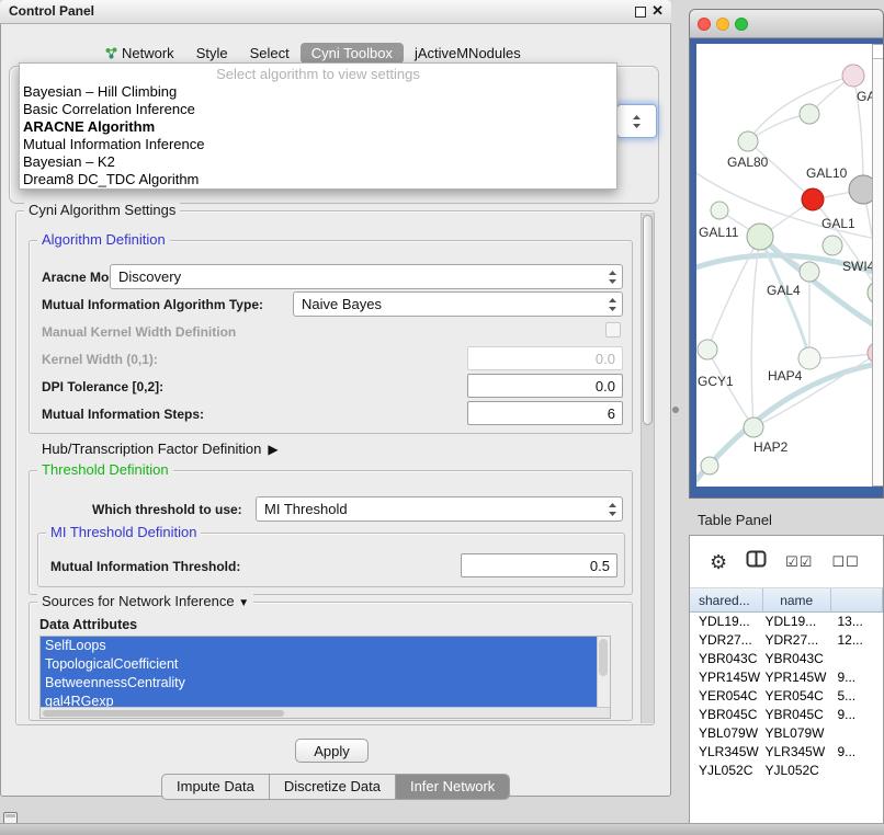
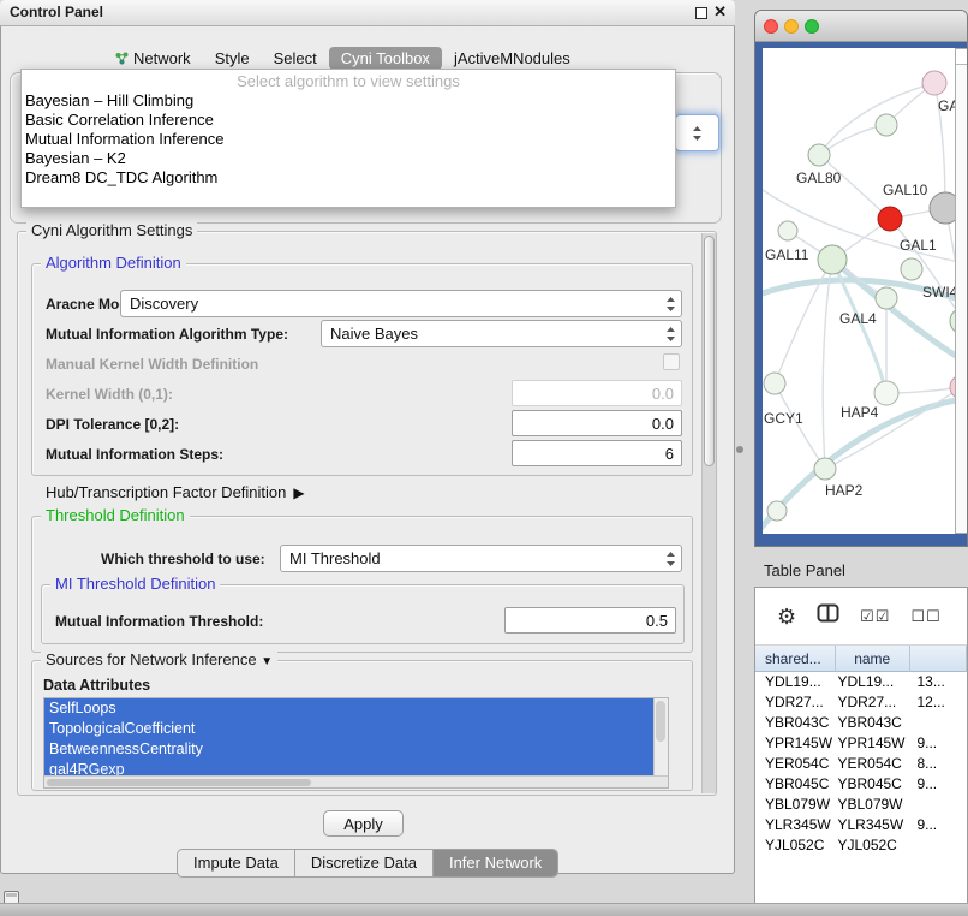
  Control Panel
  ✕
  Network
  Style
  Select
  Cyni Toolbox
  jActiveMNodules
  Select algorithm to view settings
  Bayesian – Hill Climbing
  Basic Correlation Inference
- ARACNE Algorithm
  Mutual Information Inference
  Bayesian – K2
  Dream8 DC_TDC Algorithm
  Cyni Algorithm Settings
  Algorithm Definition
  Aracne Mo
  Discovery
  Mutual Information Algorithm Type:
  Naive Bayes
  Manual Kernel Width Definition
  Kernel Width (0,1):
  0.0
  DPI Tolerance [0,2]:
  0.0
  Mutual Information Steps:
  6
  Hub/Transcription Factor Definition
  ▶
  Threshold Definition
  Which threshold to use:
  MI Threshold
  MI Threshold Definition
  Mutual Information Threshold:
  0.5
  Sources for Network Inference ▼
  Data Attributes
  SelfLoops
  TopologicalCoefficient
  BetweennessCentrality
  gal4RGexp
  Apply
  Impute Data
  Discretize Data
  Infer Network
  GAL80
  GAL10
  GAL11
  GAL1
  SWI4
  GAL4
  GCY1
  HAP4
  HAP2
  Table Panel
  ⚙
  ☑☑
  ☐☐
  shared...
  name
  YDL19...
  YDL19...
  13...
  YDR27...
  YDR27...
  12...
  YBR043C
  YBR043C
  YPR145W
  YPR145W
  9...
  YER054C
  YER054C
- 5...
+ 8...
  YBR045C
  YBR045C
  9...
  YBL079W
  YBL079W
  YLR345W
  YLR345W
  9...
  YJL052C
  YJL052C
